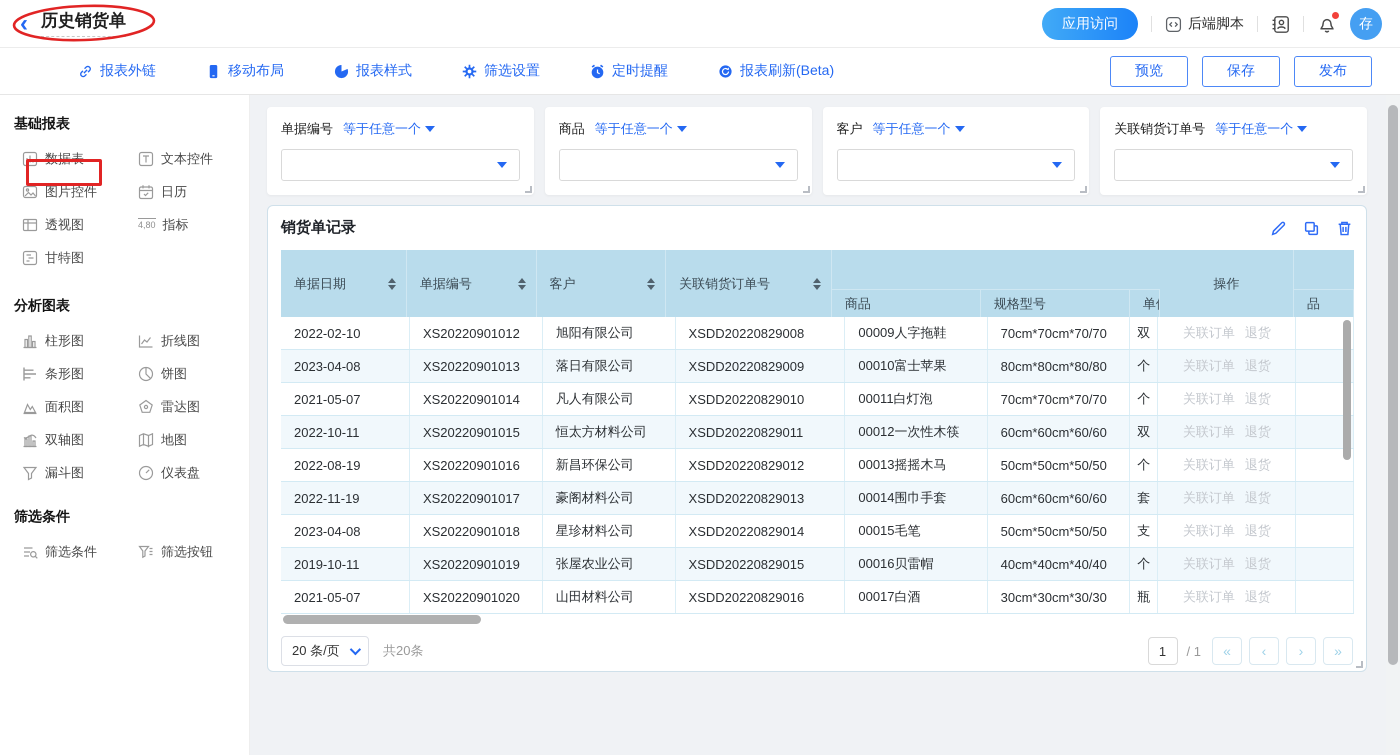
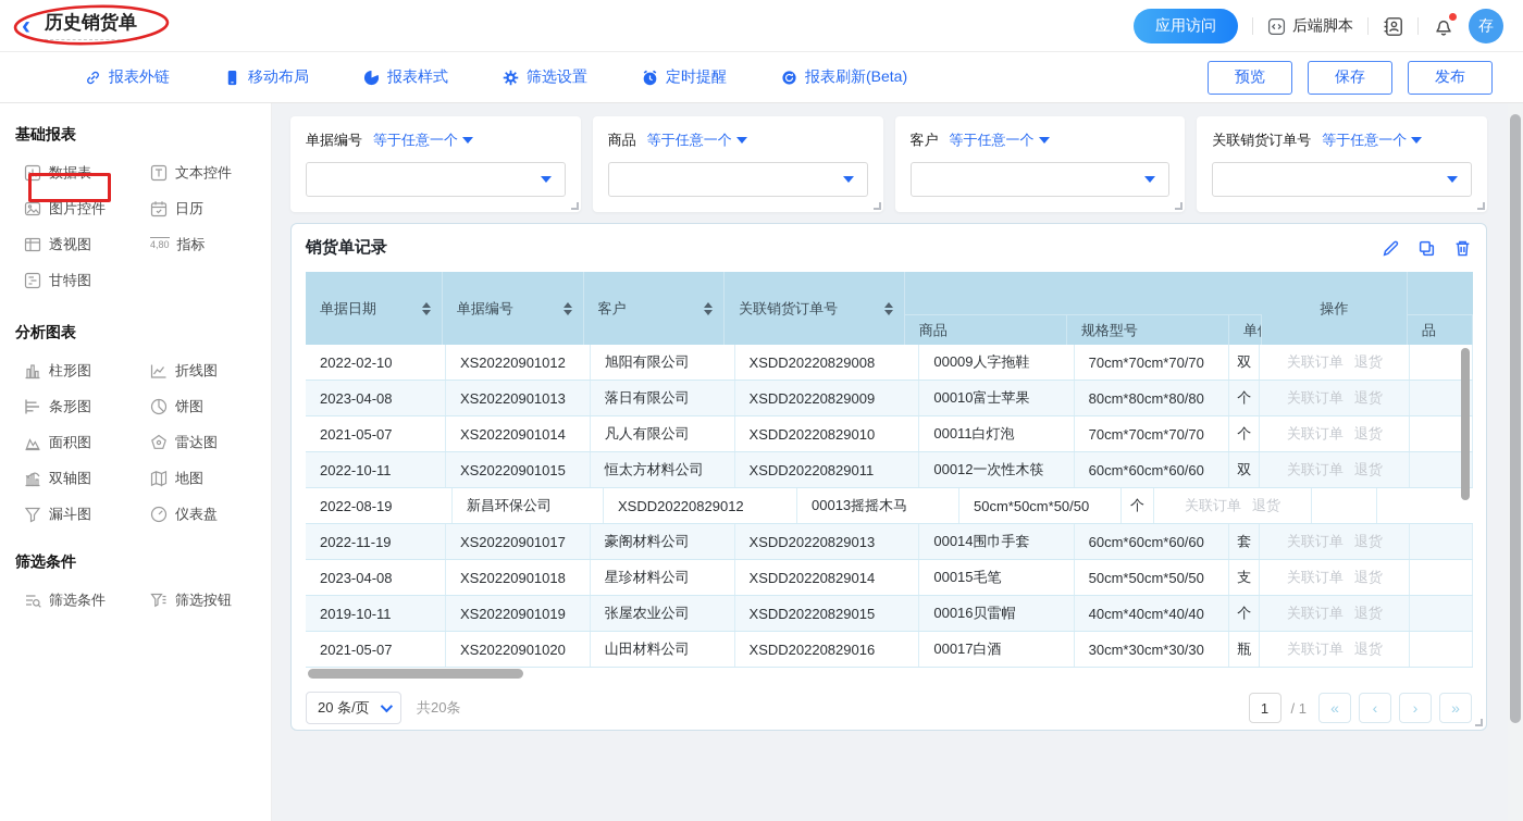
  ‹
  历史销货单
  应用访问
  后端脚本
  存
  报表外链
  移动布局
  报表样式
  筛选设置
  定时提醒
  报表刷新(Beta)
  预览
  保存
  发布
  基础报表
  数据表
  文本控件
  图片控件
  日历
  透视图
  4,80
  指标
  甘特图
  分析图表
  柱形图
  折线图
  条形图
  饼图
  面积图
  雷达图
  双轴图
  地图
  漏斗图
  仪表盘
  筛选条件
  筛选条件
  筛选按钮
  单据编号
  等于任意一个
  商品
  等于任意一个
  客户
  等于任意一个
  关联销货订单号
  等于任意一个
  销货单记录
  单据日期
  单据编号
  客户
  关联销货订单号
  商品
  规格型号
  操作
  品
  2022-02-10
  XS20220901012
  旭阳有限公司
  XSDD20220829008
  00009人字拖鞋
  70cm*70cm*70/70
  双
  关联订单
  退货
  2023-04-08
  XS20220901013
  落日有限公司
  XSDD20220829009
  00010富士苹果
  80cm*80cm*80/80
  个
  关联订单
  退货
  2021-05-07
  XS20220901014
  凡人有限公司
  XSDD20220829010
  00011白灯泡
  70cm*70cm*70/70
  个
  关联订单
  退货
  2022-10-11
  XS20220901015
  恒太方材料公司
  XSDD20220829011
  00012一次性木筷
  60cm*60cm*60/60
  双
  关联订单
  退货
  2022-08-19
- XS20220901016
  新昌环保公司
  XSDD20220829012
  00013摇摇木马
  50cm*50cm*50/50
  个
  关联订单
  退货
  2022-11-19
  XS20220901017
  豪阁材料公司
  XSDD20220829013
  00014围巾手套
  60cm*60cm*60/60
  套
  关联订单
  退货
  2023-04-08
  XS20220901018
  星珍材料公司
  XSDD20220829014
  00015毛笔
  50cm*50cm*50/50
  支
  关联订单
  退货
  2019-10-11
  XS20220901019
  张屋农业公司
  XSDD20220829015
  00016贝雷帽
  40cm*40cm*40/40
  个
  关联订单
  退货
  2021-05-07
  XS20220901020
  山田材料公司
  XSDD20220829016
  00017白酒
  30cm*30cm*30/30
  瓶
  关联订单
  退货
  20 条/页
  共20条
  1
  / 1
  «
  ‹
  ›
  »
